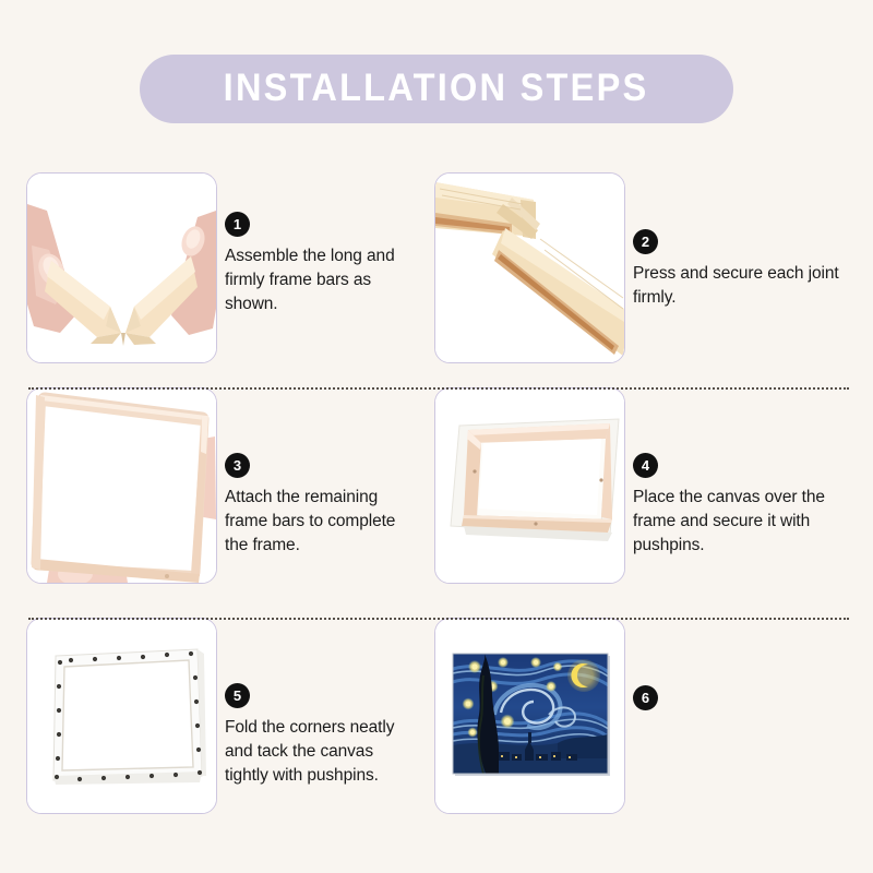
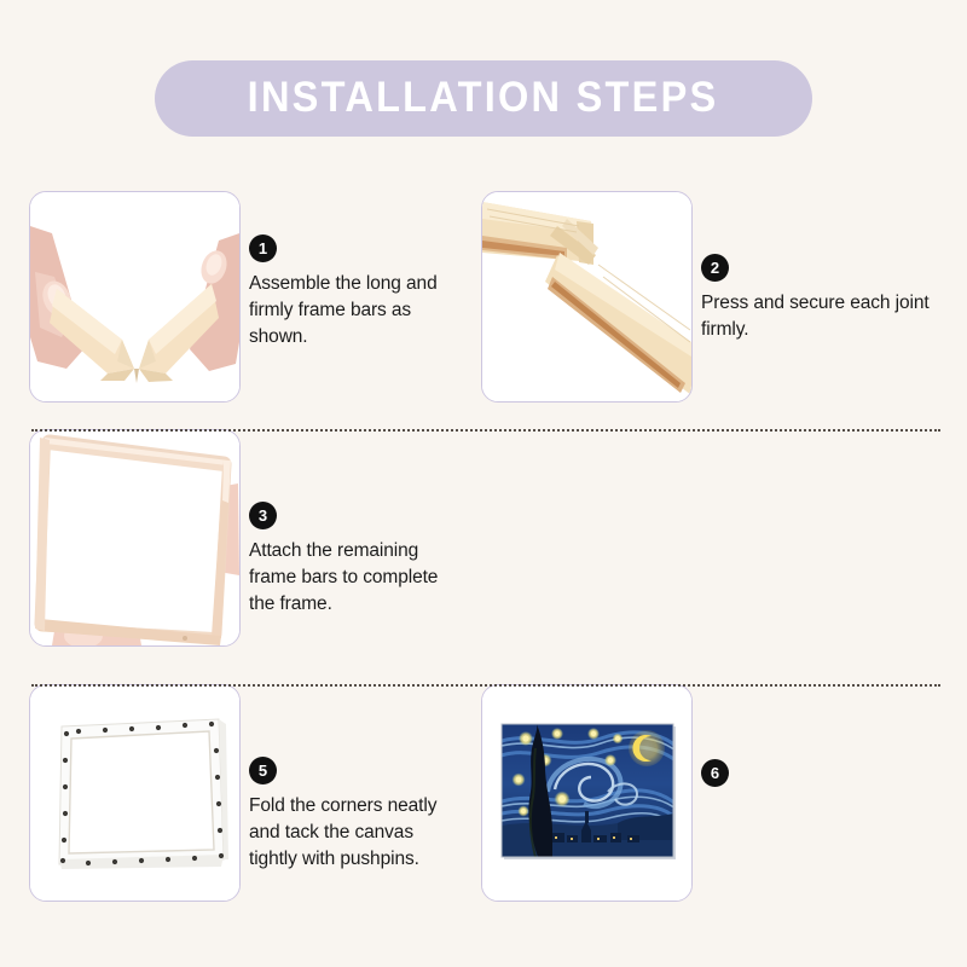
  INSTALLATION STEPS
  1
  Assemble the long and firmly frame bars as shown.
  2
  Press and secure each joint firmly.
  3
  Attach the remaining frame bars to complete the frame.
- 4
- Place the canvas over the frame and secure it with pushpins.
  5
  Fold the corners neatly and tack the canvas tightly with pushpins.
  6
